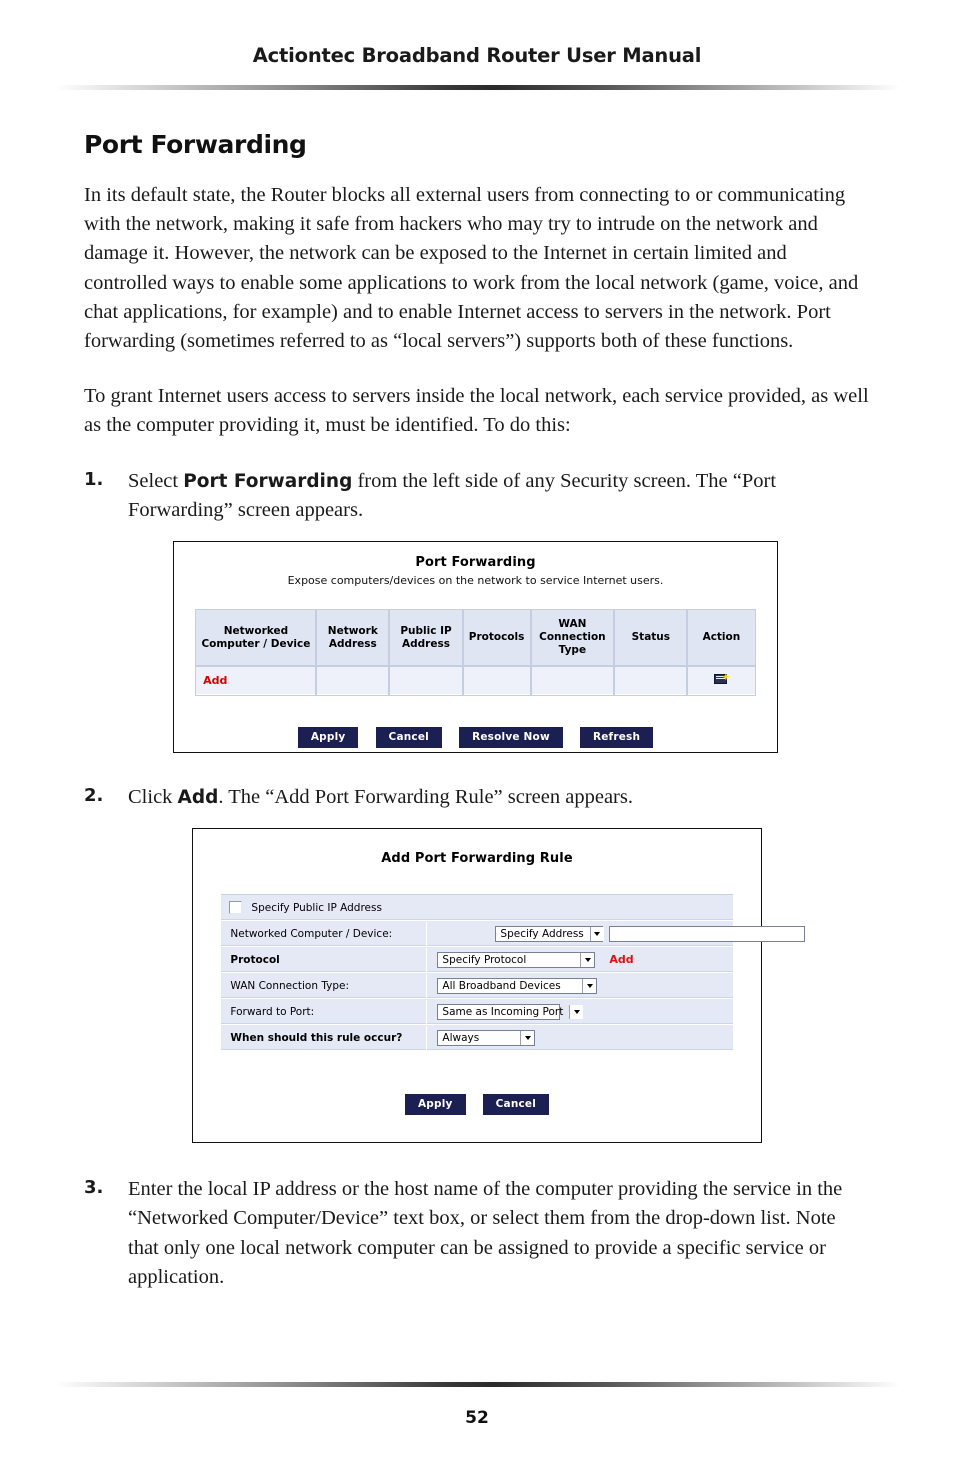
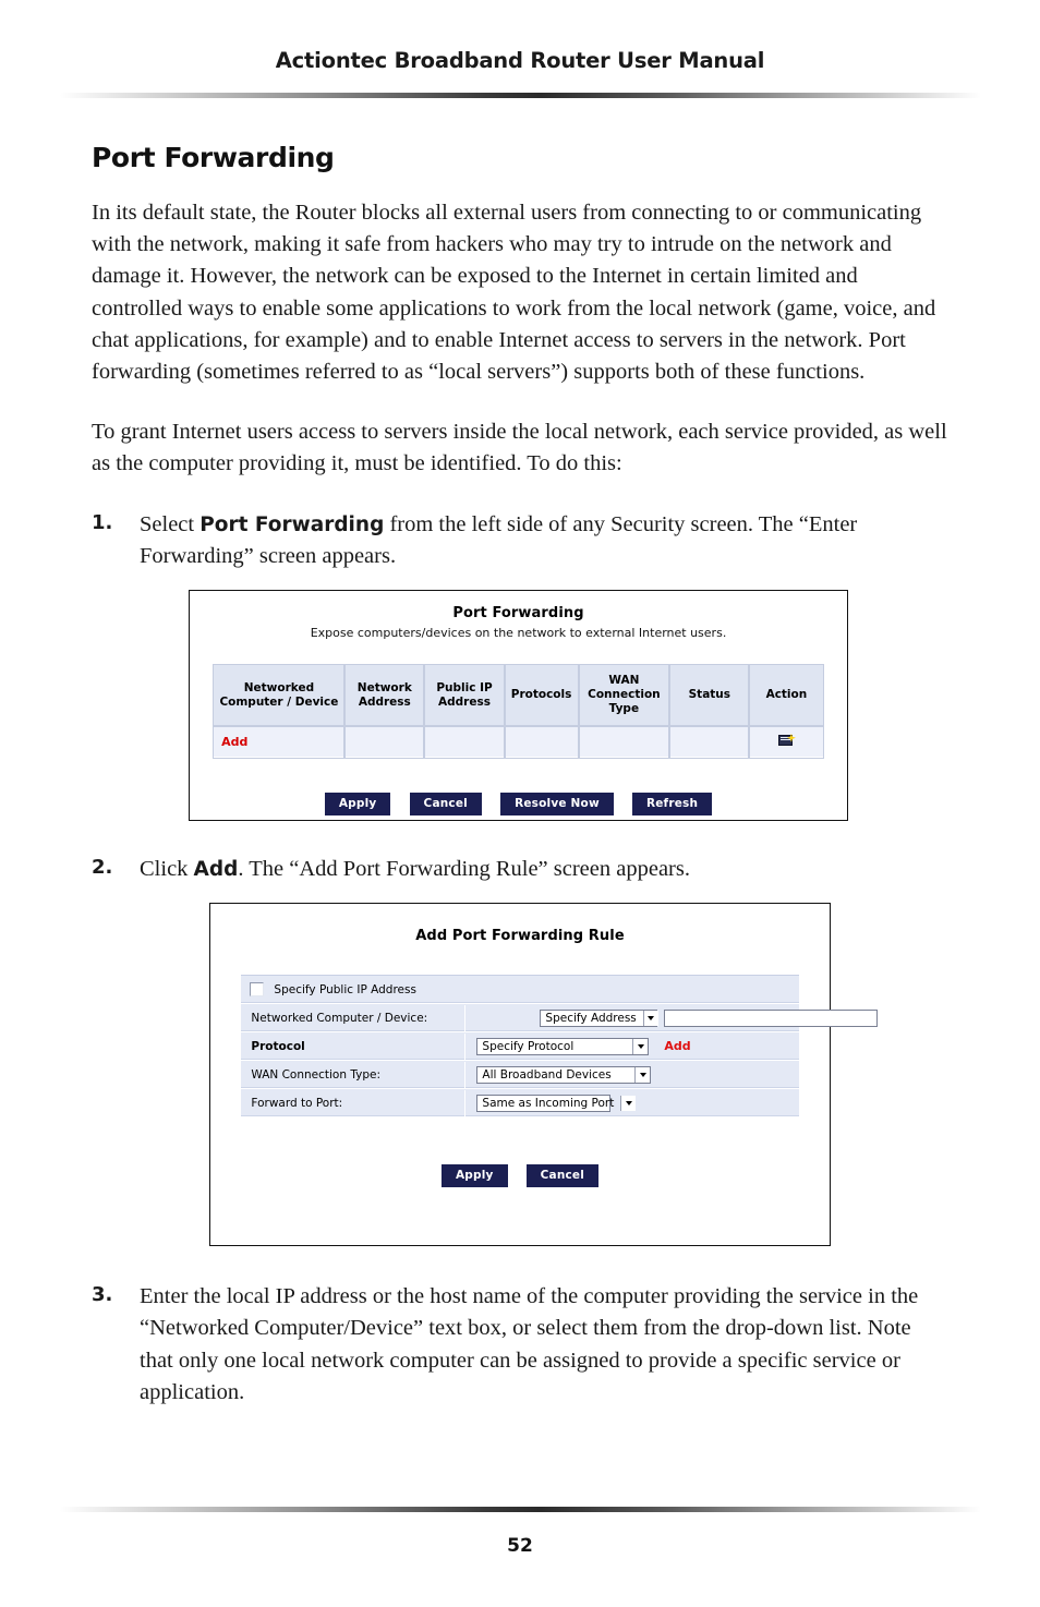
  Actiontec Broadband Router User Manual
  Port Forwarding
  In its default state, the Router blocks all external users from connecting to or communicating with the network, making it safe from hackers who may try to intrude on the network and damage it. However, the network can be exposed to the Internet in certain limited and controlled ways to enable some applications to work from the local network (game, voice, and chat applications, for example) and to enable Internet access to servers in the network. Port forwarding (sometimes referred to as “local servers”) supports both of these functions.
  To grant Internet users access to servers inside the local network, each service provided, as well as the computer providing it, must be identified. To do this:
  1.
- Select Port Forwarding from the left side of any Security screen. The “Port Forwarding” screen appears.
+ Select Port Forwarding from the left side of any Security screen. The “Enter Forwarding” screen appears.
  Port Forwarding
- Expose computers/devices on the network to service Internet users.
+ Expose computers/devices on the network to external Internet users.
  Networked Computer / Device	Network Address	Public IP Address	Protocols	WAN Connection Type	Status	Action
  Add
  Apply Cancel Resolve Now Refresh
  2.
  Click Add. The “Add Port Forwarding Rule” screen appears.
  Add Port Forwarding Rule
  Specify Public IP Address
  Networked Computer / Device:
  Specify Address
  Protocol
  Specify Protocol
  Add
  WAN Connection Type:
  All Broadband Devices
  Forward to Port:
  Same as Incoming Port
- When should this rule occur?
- Always
  Apply Cancel
  3.
  Enter the local IP address or the host name of the computer providing the service in the “Networked Computer/Device” text box, or select them from the drop-down list. Note that only one local network computer can be assigned to provide a specific service or application.
  52
